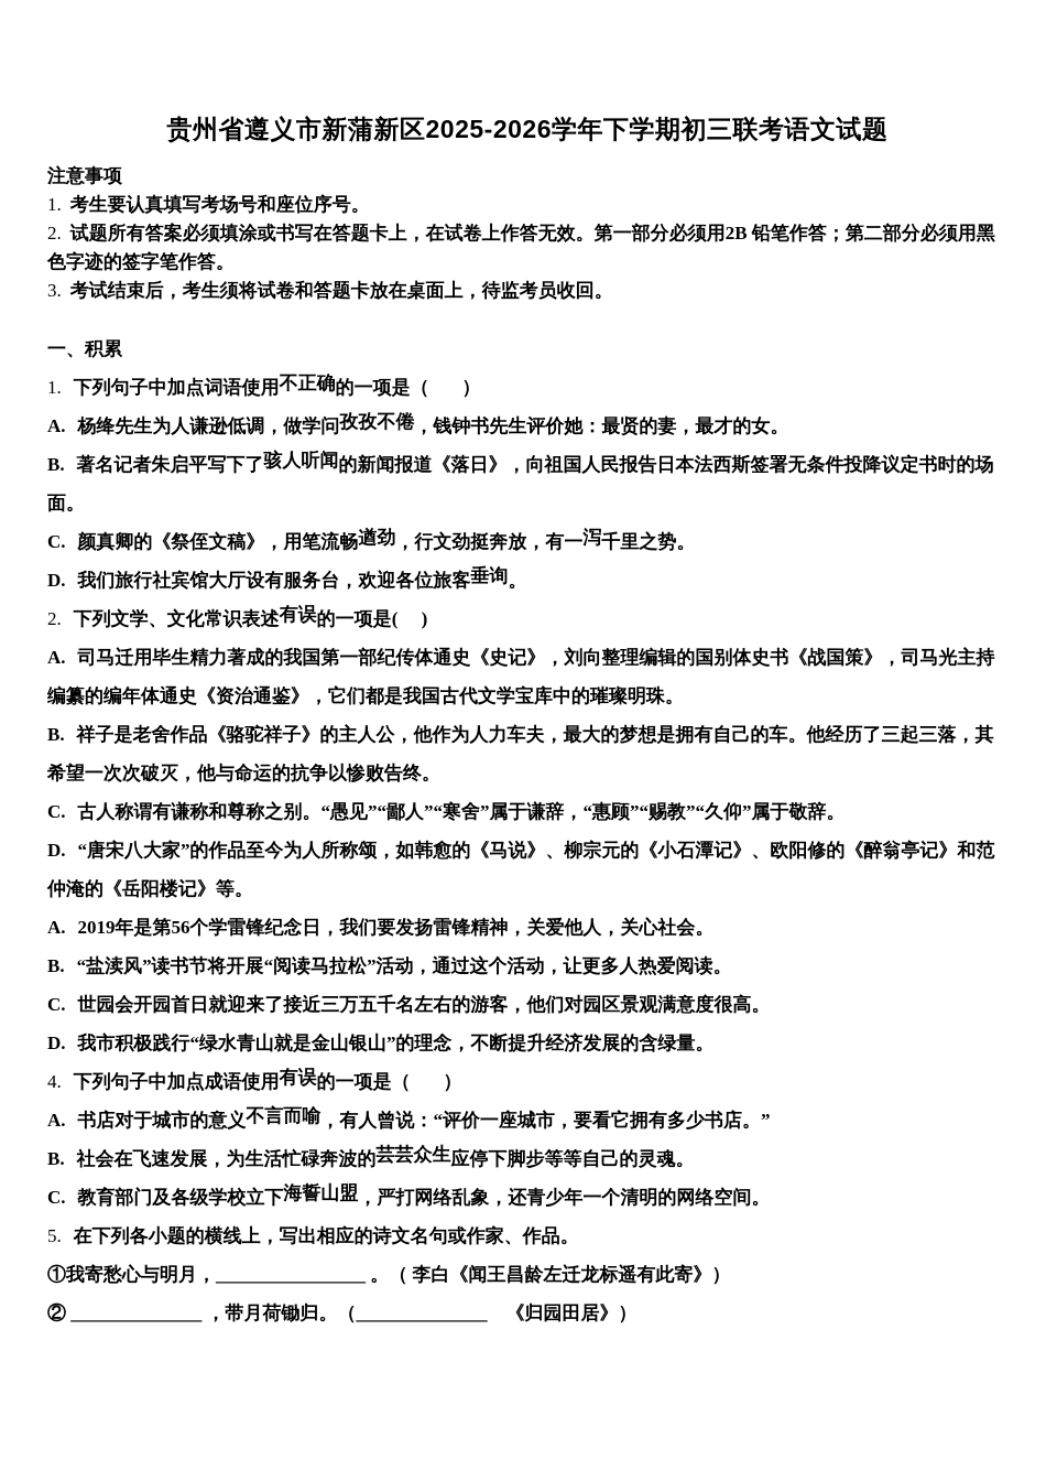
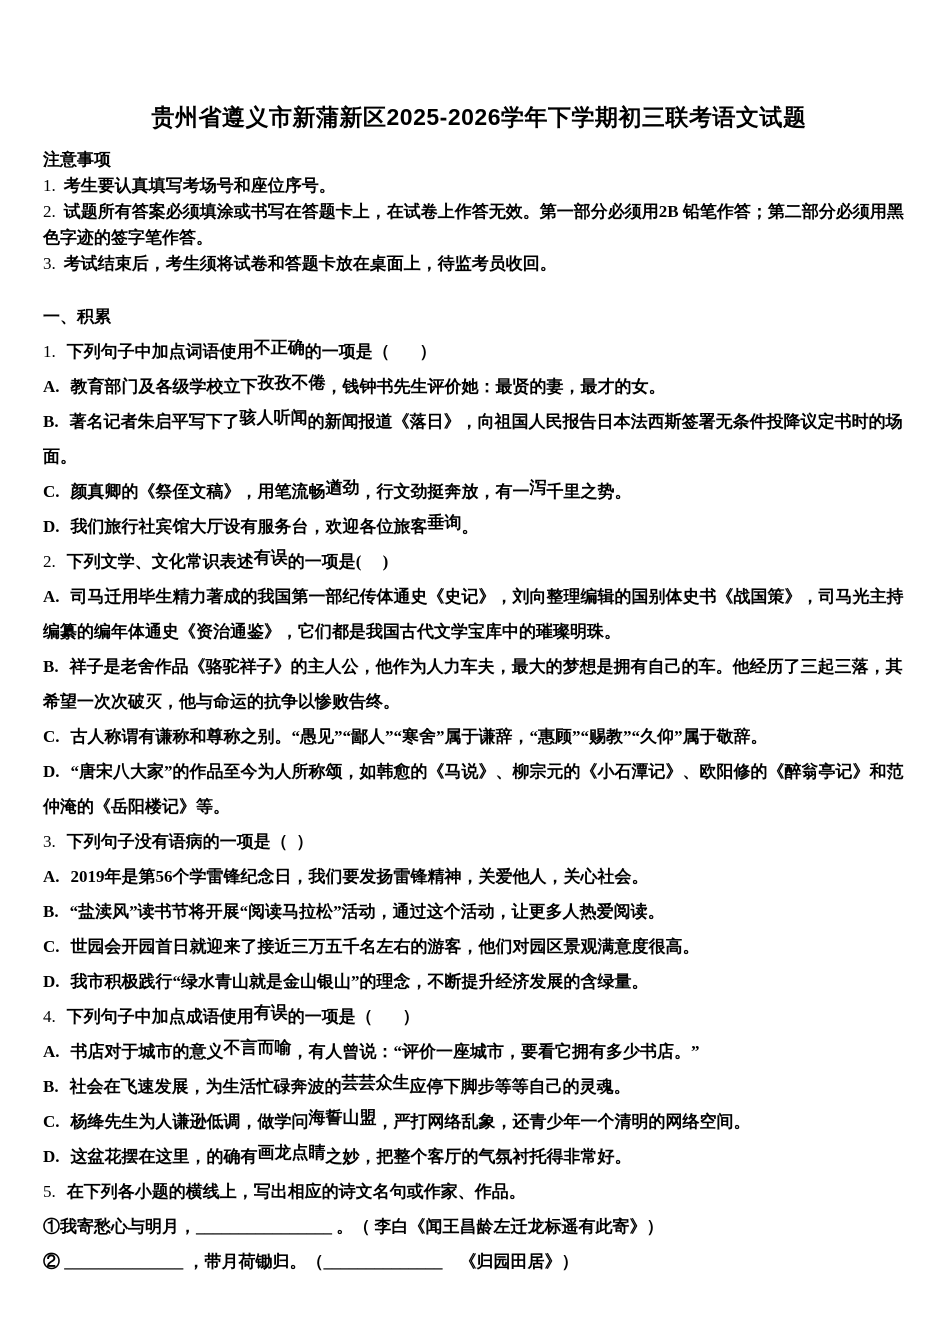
  贵州省遵义市新蒲新区2025-2026学年下学期初三联考语文试题
  注意事项
  1. 考生要认真填写考场号和座位序号。
  2. 试题所有答案必须填涂或书写在答题卡上，在试卷上作答无效。第一部分必须用2B 铅笔作答；第二部分必须用黑色字迹的签字笔作答。
  3. 考试结束后，考生须将试卷和答题卡放在桌面上，待监考员收回。
  一、积累
  1. 下列句子中加点词语使用不正确的一项是（ ）
- A. 杨绛先生为人谦逊低调，做学问孜孜不倦，钱钟书先生评价她：最贤的妻，最才的女。
+ A. 教育部门及各级学校立下孜孜不倦，钱钟书先生评价她：最贤的妻，最才的女。
  B. 著名记者朱启平写下了骇人听闻的新闻报道《落日》，向祖国人民报告日本法西斯签署无条件投降议定书时的场面。
  C. 颜真卿的《祭侄文稿》，用笔流畅遒劲，行文劲挺奔放，有一泻千里之势。
  D. 我们旅行社宾馆大厅设有服务台，欢迎各位旅客垂询。
  2. 下列文学、文化常识表述有误的一项是( )
  A. 司马迁用毕生精力著成的我国第一部纪传体通史《史记》，刘向整理编辑的国别体史书《战国策》，司马光主持编纂的编年体通史《资治通鉴》，它们都是我国古代文学宝库中的璀璨明珠。
  B. 祥子是老舍作品《骆驼祥子》的主人公，他作为人力车夫，最大的梦想是拥有自己的车。他经历了三起三落，其希望一次次破灭，他与命运的抗争以惨败告终。
  C. 古人称谓有谦称和尊称之别。“愚见”“鄙人”“寒舍”属于谦辞，“惠顾”“赐教”“久仰”属于敬辞。
  D. “唐宋八大家”的作品至今为人所称颂，如韩愈的《马说》、柳宗元的《小石潭记》、欧阳修的《醉翁亭记》和范仲淹的《岳阳楼记》等。
+ 3. 下列句子没有语病的一项是（ ）
  A. 2019年是第56个学雷锋纪念日，我们要发扬雷锋精神，关爱他人，关心社会。
  B. “盐渎风”读书节将开展“阅读马拉松”活动，通过这个活动，让更多人热爱阅读。
  C. 世园会开园首日就迎来了接近三万五千名左右的游客，他们对园区景观满意度很高。
  D. 我市积极践行“绿水青山就是金山银山”的理念，不断提升经济发展的含绿量。
  4. 下列句子中加点成语使用有误的一项是（ ）
  A. 书店对于城市的意义不言而喻，有人曾说：“评价一座城市，要看它拥有多少书店。”
  B. 社会在飞速发展，为生活忙碌奔波的芸芸众生应停下脚步等等自己的灵魂。
- C. 教育部门及各级学校立下海誓山盟，严打网络乱象，还青少年一个清明的网络空间。
+ C. 杨绛先生为人谦逊低调，做学问海誓山盟，严打网络乱象，还青少年一个清明的网络空间。
+ D. 这盆花摆在这里，的确有画龙点睛之妙，把整个客厅的气氛衬托得非常好。
  5. 在下列各小题的横线上，写出相应的诗文名句或作家、作品。
  ①我寄愁心与明月，________________ 。（ 李白《闻王昌龄左迁龙标遥有此寄》）
  ② ______________ ，带月荷锄归。（______________ 《归园田居》）
